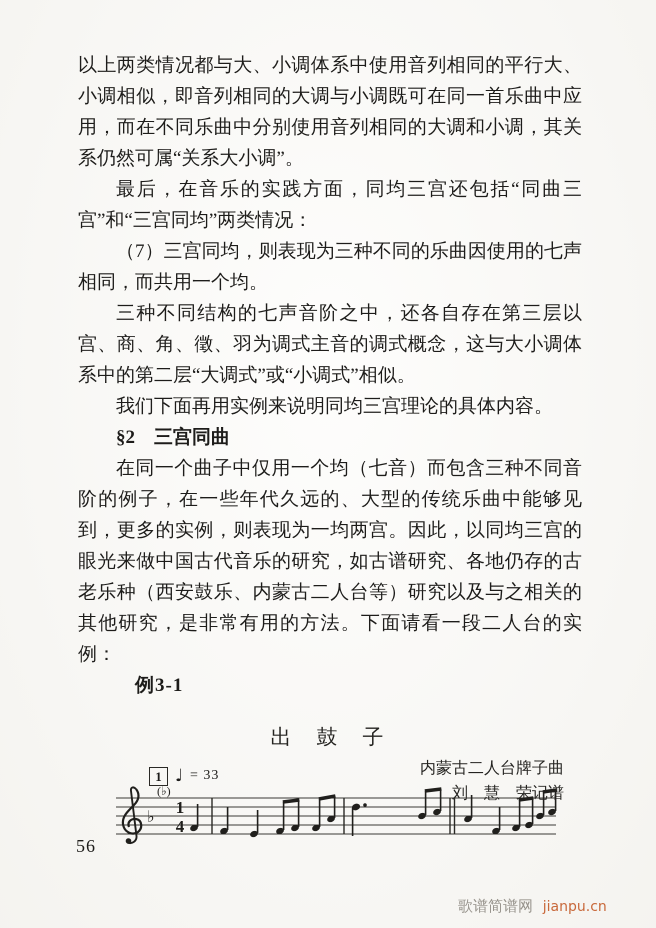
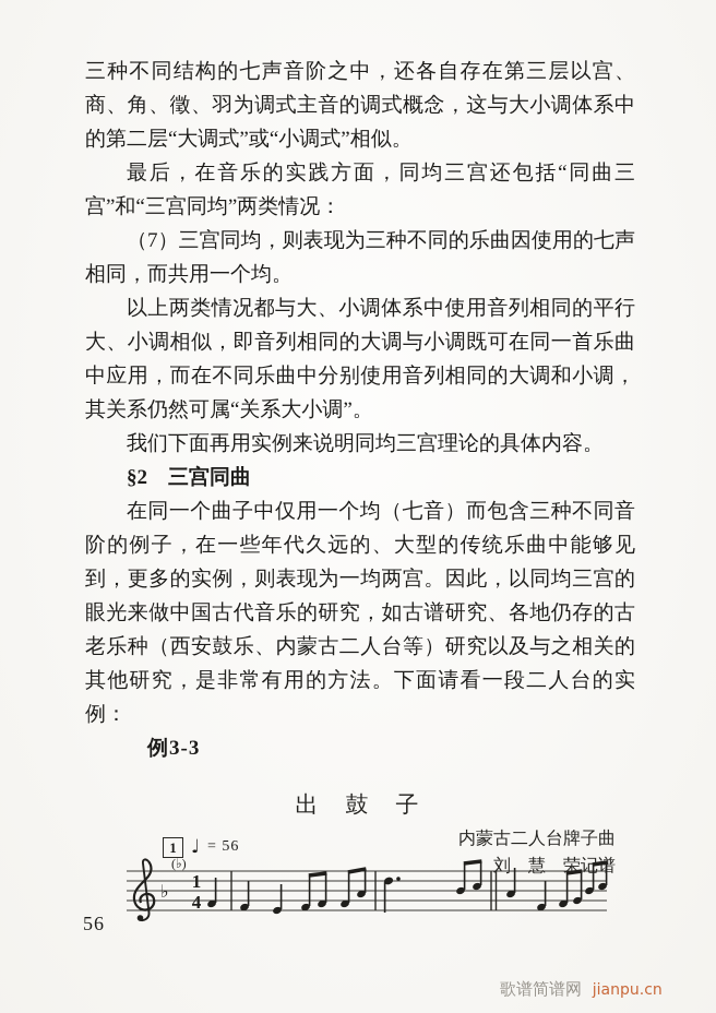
- 以上两类情况都与大、小调体系中使用音列相同的平行大、小调相似，即音列相同的大调与小调既可在同一首乐曲中应用，而在不同乐曲中分别使用音列相同的大调和小调，其关系仍然可属“关系大小调”。
+ 三种不同结构的七声音阶之中，还各自存在第三层以宫、商、角、徵、羽为调式主音的调式概念，这与大小调体系中的第二层“大调式”或“小调式”相似。
  最后，在音乐的实践方面，同均三宫还包括“同曲三宫”和“三宫同均”两类情况：
  （7）三宫同均，则表现为三种不同的乐曲因使用的七声相同，而共用一个均。
- 三种不同结构的七声音阶之中，还各自存在第三层以宫、商、角、徵、羽为调式主音的调式概念，这与大小调体系中的第二层“大调式”或“小调式”相似。
+ 以上两类情况都与大、小调体系中使用音列相同的平行大、小调相似，即音列相同的大调与小调既可在同一首乐曲中应用，而在不同乐曲中分别使用音列相同的大调和小调，其关系仍然可属“关系大小调”。
  我们下面再用实例来说明同均三宫理论的具体内容。
  §2 三宫同曲
  在同一个曲子中仅用一个均（七音）而包含三种不同音阶的例子，在一些年代久远的、大型的传统乐曲中能够见到，更多的实例，则表现为一均两宫。因此，以同均三宫的眼光来做中国古代音乐的研究，如古谱研究、各地仍存的古老乐种（西安鼓乐、内蒙古二人台等）研究以及与之相关的其他研究，是非常有用的方法。下面请看一段二人台的实例：
- 例3-1
+ 例3-3
  出 鼓 子
  内蒙古二人台牌子曲
  刘 慧 荣记
  1
  ♩
- = 33
+ = 56
  ♭
  (♭)
  1
  4
  56
  歌谱简谱网 jianpu.cn
